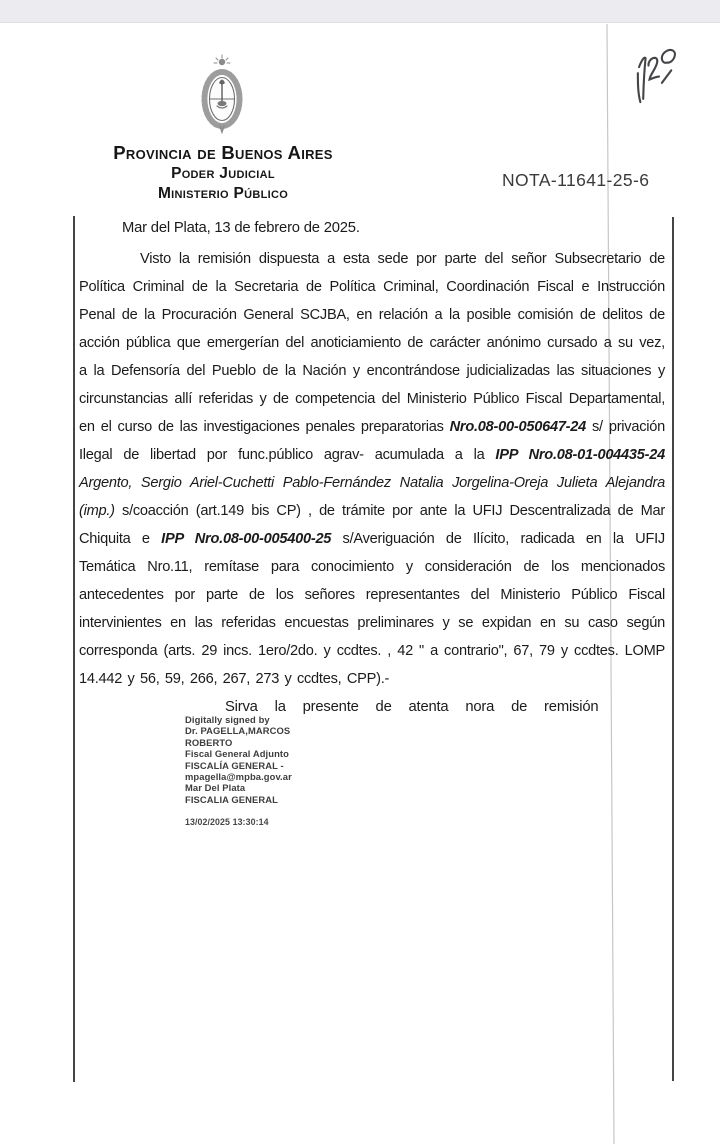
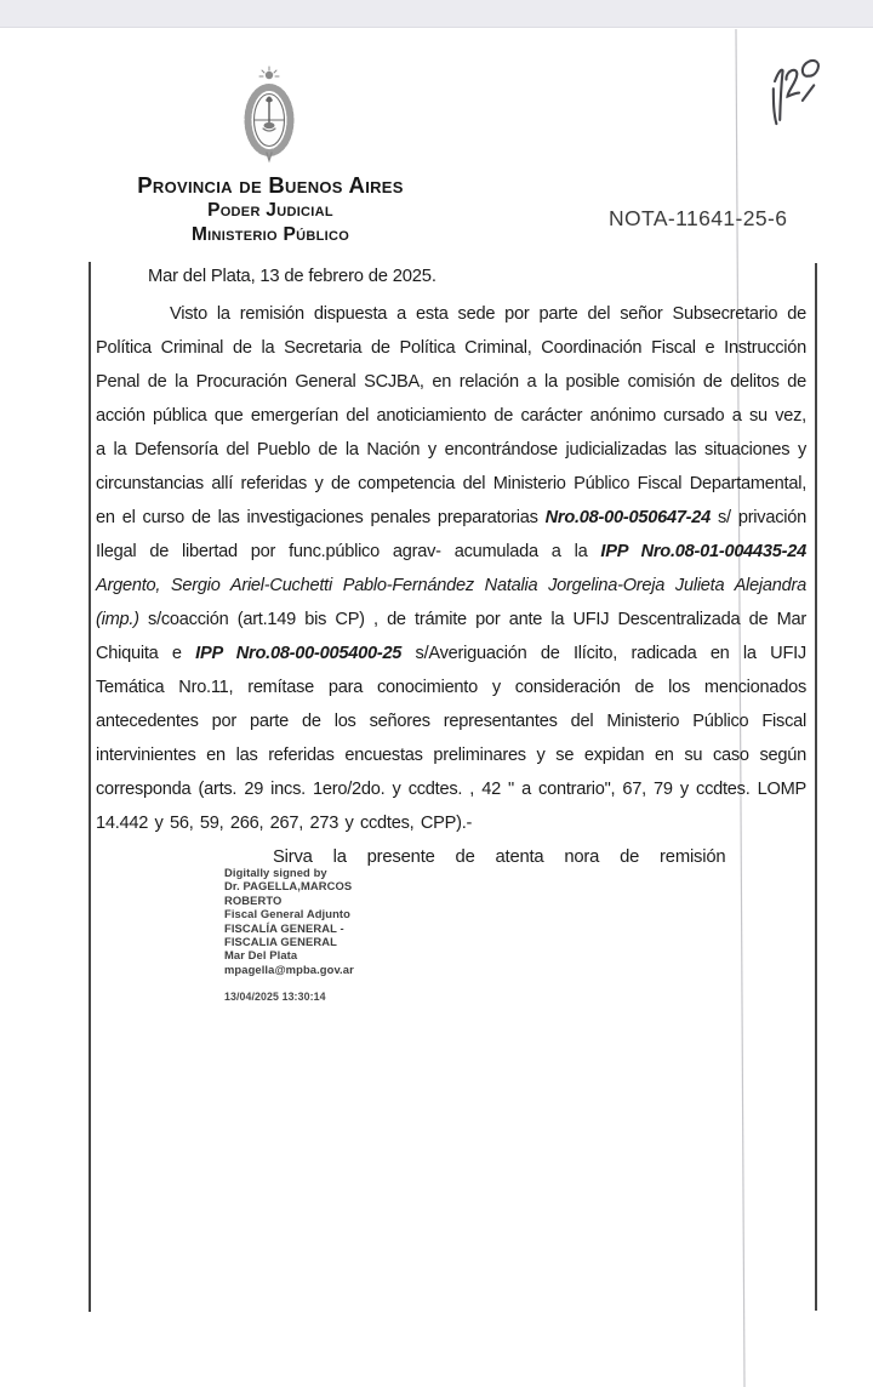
  Provincia de Buenos Aires
  Poder Judicial
  Ministerio Público
  NOTA-11641-25-6
  Mar del Plata, 13 de febrero de 2025.
  Visto la remisión dispuesta a esta sede por parte del señor Subsecretario de Política Criminal de la Secretaria de Política Criminal, Coordinación Fiscal e Instrucción Penal de la Procuración General SCJBA, en relación a la posible comisión de delitos de acción pública que emergerían del anoticiamiento de carácter anónimo cursado a su vez, a la Defensoría del Pueblo de la Nación y encontrándose judicializadas las situaciones y circunstancias allí referidas y de competencia del Ministerio Público Fiscal Departamental, en el curso de las investigaciones penales preparatorias Nro.08-00-050647-24 s/ privación Ilegal de libertad por func.público agrav- acumulada a la IPP Nro.08-01-004435-24 Argento, Sergio Ariel-Cuchetti Pablo-Fernández Natalia Jorgelina-Oreja Julieta Alejandra (imp.) s/coacción (art.149 bis CP) , de trámite por ante la UFIJ Descentralizada de Mar Chiquita e IPP Nro.08-00-005400-25 s/Averiguación de Ilícito, radicada en la UFIJ Temática Nro.11, remítase para conocimiento y consideración de los mencionados antecedentes por parte de los señores representantes del Ministerio Público Fiscal intervinientes en las referidas encuestas preliminares y se expidan en su caso según corresponda (arts. 29 incs. 1ero/2do. y ccdtes. , 42 " a contrario", 67, 79 y ccdtes. LOMP 14.442 y 56, 59, 266, 267, 273 y ccdtes, CPP).-
  Sirva la presente de atenta nora de remisión
  Digitally signed by
  Dr. PAGELLA,MARCOS
  ROBERTO
  Fiscal General Adjunto
  FISCALÍA GENERAL -
- mpagella@mpba.gov.ar
+ FISCALIA GENERAL
  Mar Del Plata
- FISCALIA GENERAL
+ mpagella@mpba.gov.ar
- 13/02/2025 13:30:14
+ 13/04/2025 13:30:14
